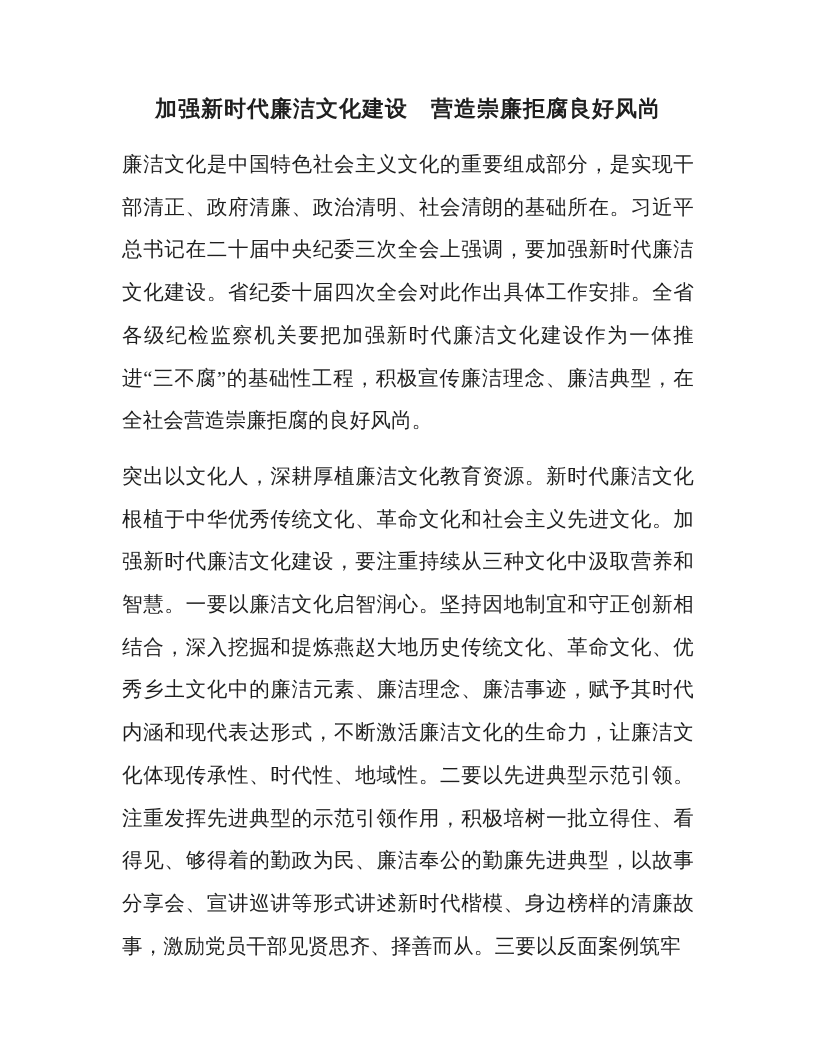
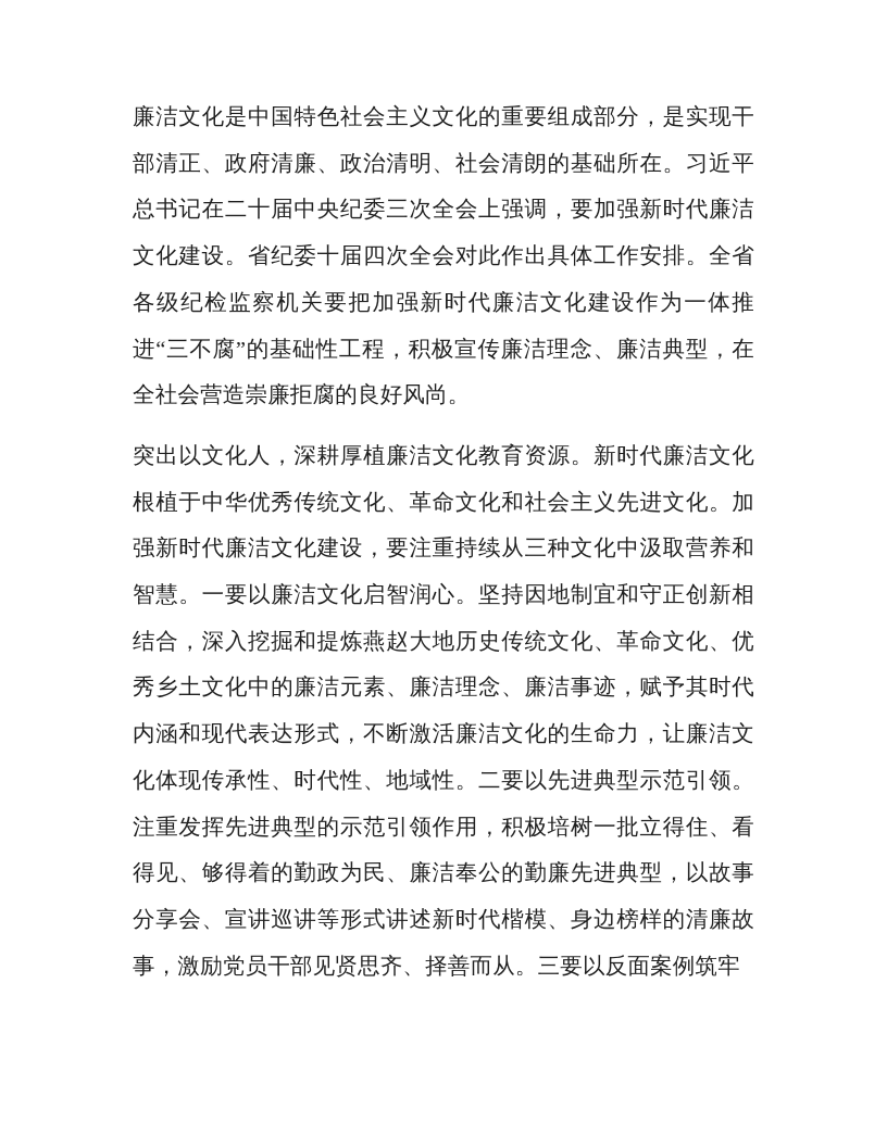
- 加强新时代廉洁文化建设 营造崇廉拒腐良好风尚
  廉洁文化是中国特色社会主义文化的重要组成部分，是实现干部清正、政府清廉、政治清明、社会清朗的基础所在。习近平总书记在二十届中央纪委三次全会上强调，要加强新时代廉洁文化建设。省纪委十届四次全会对此作出具体工作安排。全省各级纪检监察机关要把加强新时代廉洁文化建设作为一体推进“三不腐”的基础性工程，积极宣传廉洁理念、廉洁典型，在全社会营造崇廉拒腐的良好风尚。
  突出以文化人，深耕厚植廉洁文化教育资源。新时代廉洁文化根植于中华优秀传统文化、革命文化和社会主义先进文化。加强新时代廉洁文化建设，要注重持续从三种文化中汲取营养和智慧。一要以廉洁文化启智润心。坚持因地制宜和守正创新相结合，深入挖掘和提炼燕赵大地历史传统文化、革命文化、优秀乡土文化中的廉洁元素、廉洁理念、廉洁事迹，赋予其时代内涵和现代表达形式，不断激活廉洁文化的生命力，让廉洁文化体现传承性、时代性、地域性。二要以先进典型示范引领。注重发挥先进典型的示范引领作用，积极培树一批立得住、看得见、够得着的勤政为民、廉洁奉公的勤廉先进典型，以故事分享会、宣讲巡讲等形式讲述新时代楷模、身边榜样的清廉故事，激励党员干部见贤思齐、择善而从。三要以反面案例筑牢
